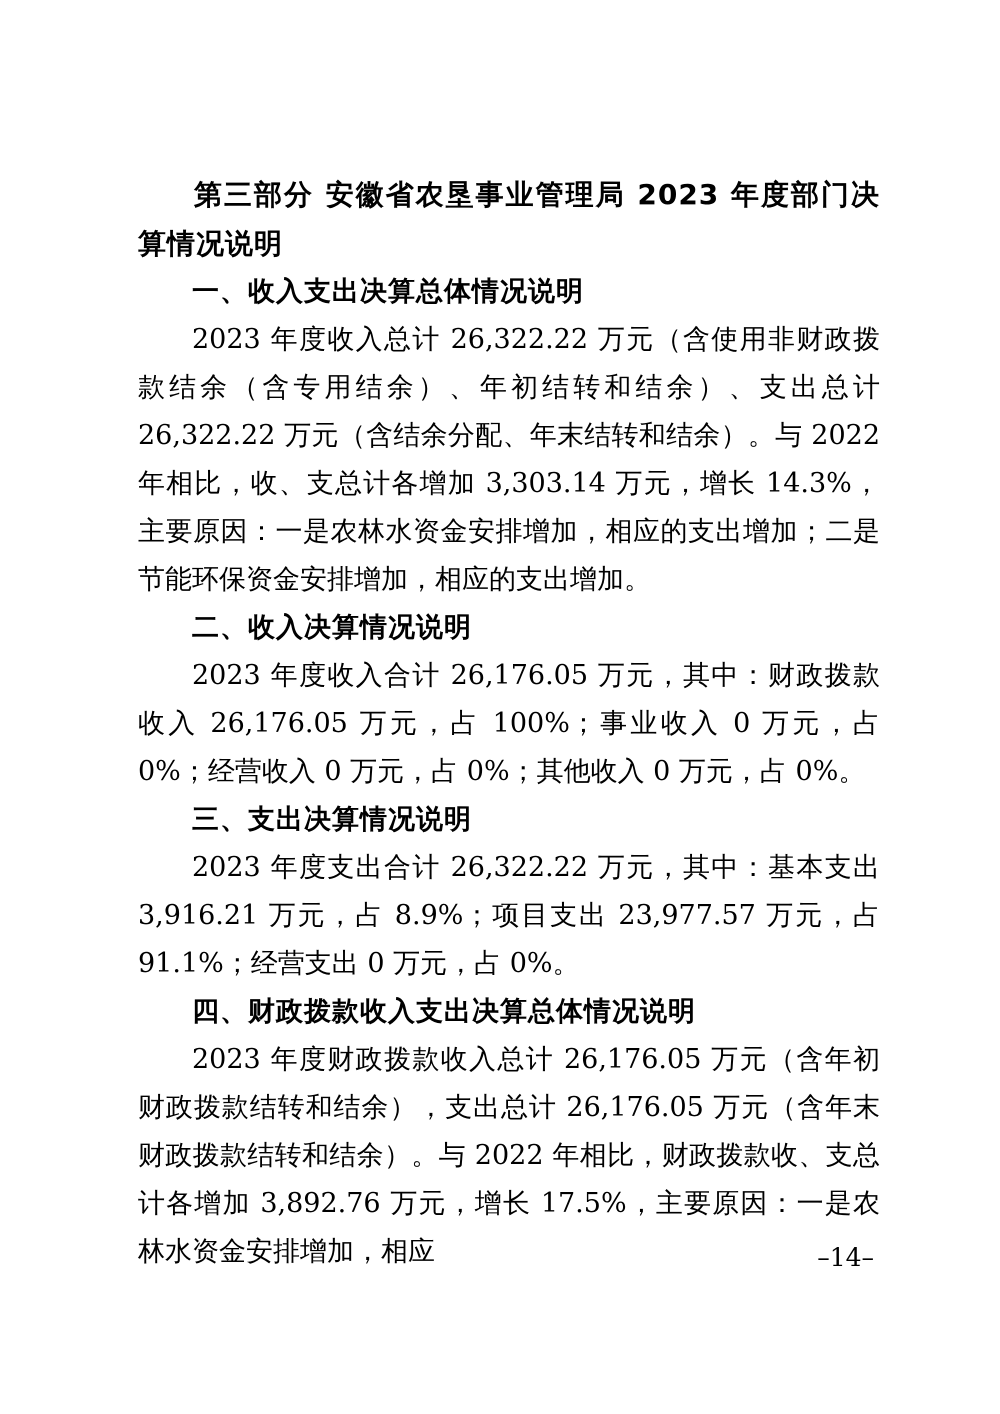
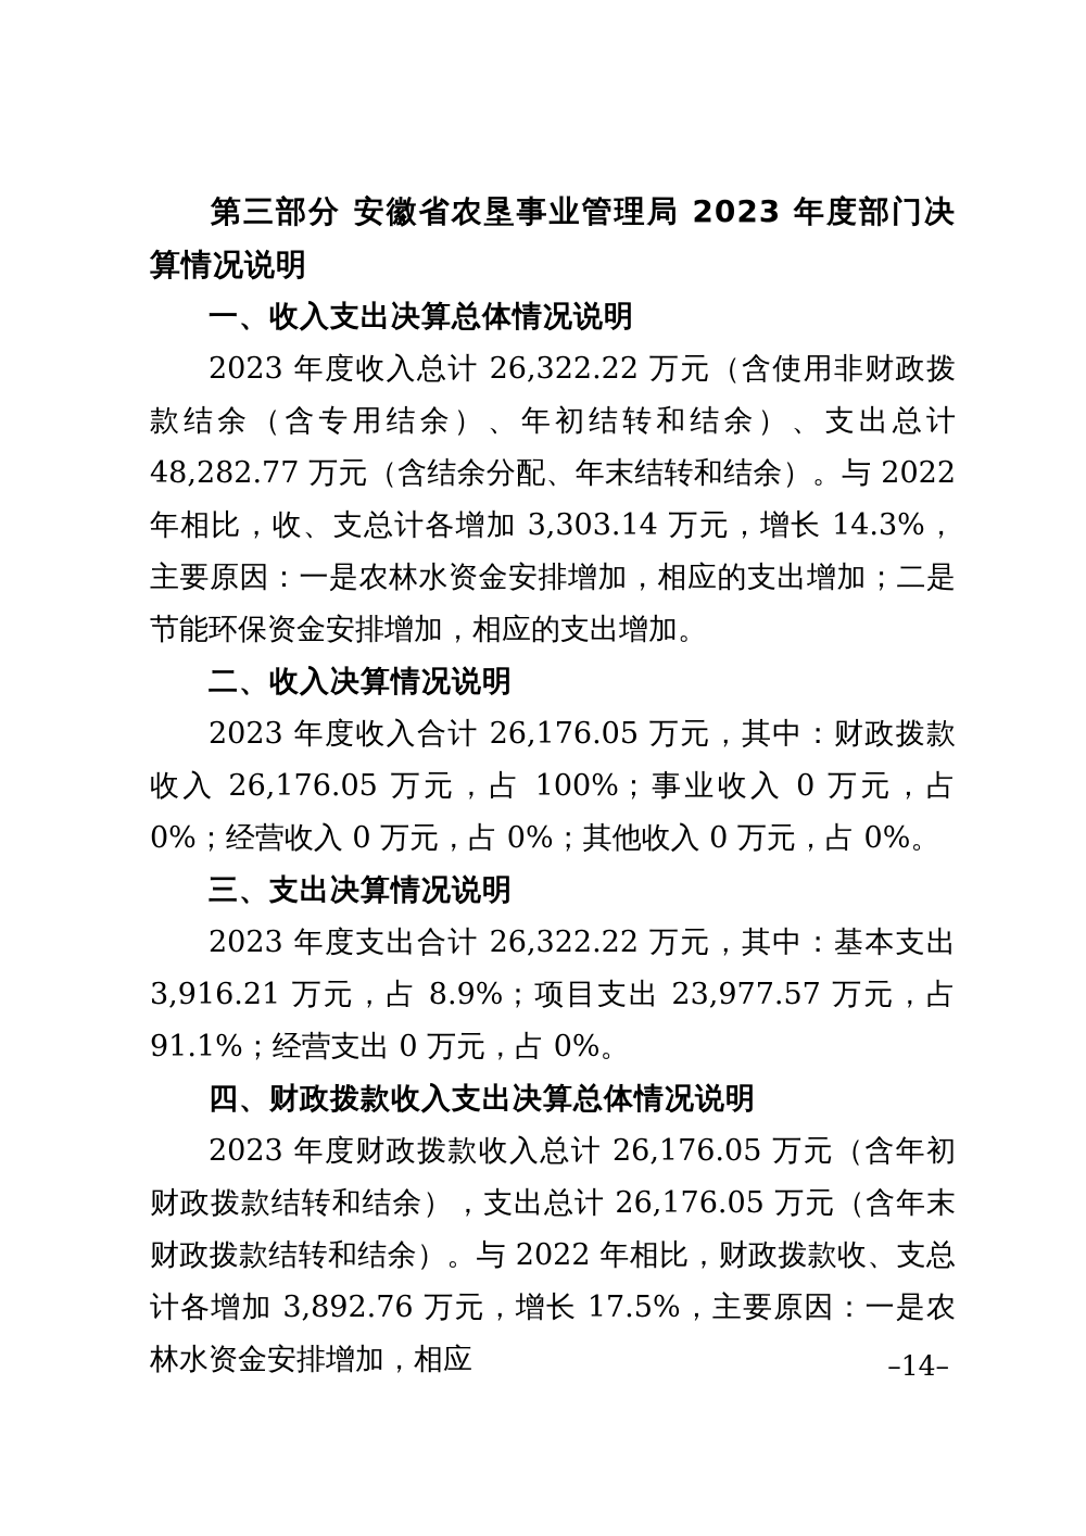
  第三部分 安徽省农垦事业管理局 2023 年度部门决算情况说明
  一、收入支出决算总体情况说明
- 2023 年度收入总计 26,322.22 万元（含使用非财政拨款结余（含专用结余）、年初结转和结余）、支出总计 26,322.22 万元（含结余分配、年末结转和结余）。与 2022 年相比，收、支总计各增加 3,303.14 万元，增长 14.3%，主要原因：一是农林水资金安排增加，相应的支出增加；二是节能环保资金安排增加，相应的支出增加。
+ 2023 年度收入总计 26,322.22 万元（含使用非财政拨款结余（含专用结余）、年初结转和结余）、支出总计 48,282.77 万元（含结余分配、年末结转和结余）。与 2022 年相比，收、支总计各增加 3,303.14 万元，增长 14.3%，主要原因：一是农林水资金安排增加，相应的支出增加；二是节能环保资金安排增加，相应的支出增加。
  二、收入决算情况说明
  2023 年度收入合计 26,176.05 万元，其中：财政拨款收入 26,176.05 万元，占 100%；事业收入 0 万元，占 0%；经营收入 0 万元，占 0%；其他收入 0 万元，占 0%。
  三、支出决算情况说明
  2023 年度支出合计 26,322.22 万元，其中：基本支出 3,916.21 万元，占 8.9%；项目支出 23,977.57 万元，占 91.1%；经营支出 0 万元，占 0%。
  四、财政拨款收入支出决算总体情况说明
  2023 年度财政拨款收入总计 26,176.05 万元（含年初财政拨款结转和结余），支出总计 26,176.05 万元（含年末财政拨款结转和结余）。与 2022 年相比，财政拨款收、支总计各增加 3,892.76 万元，增长 17.5%，主要原因：一是农林水资金安排增加，相应
  –14–
